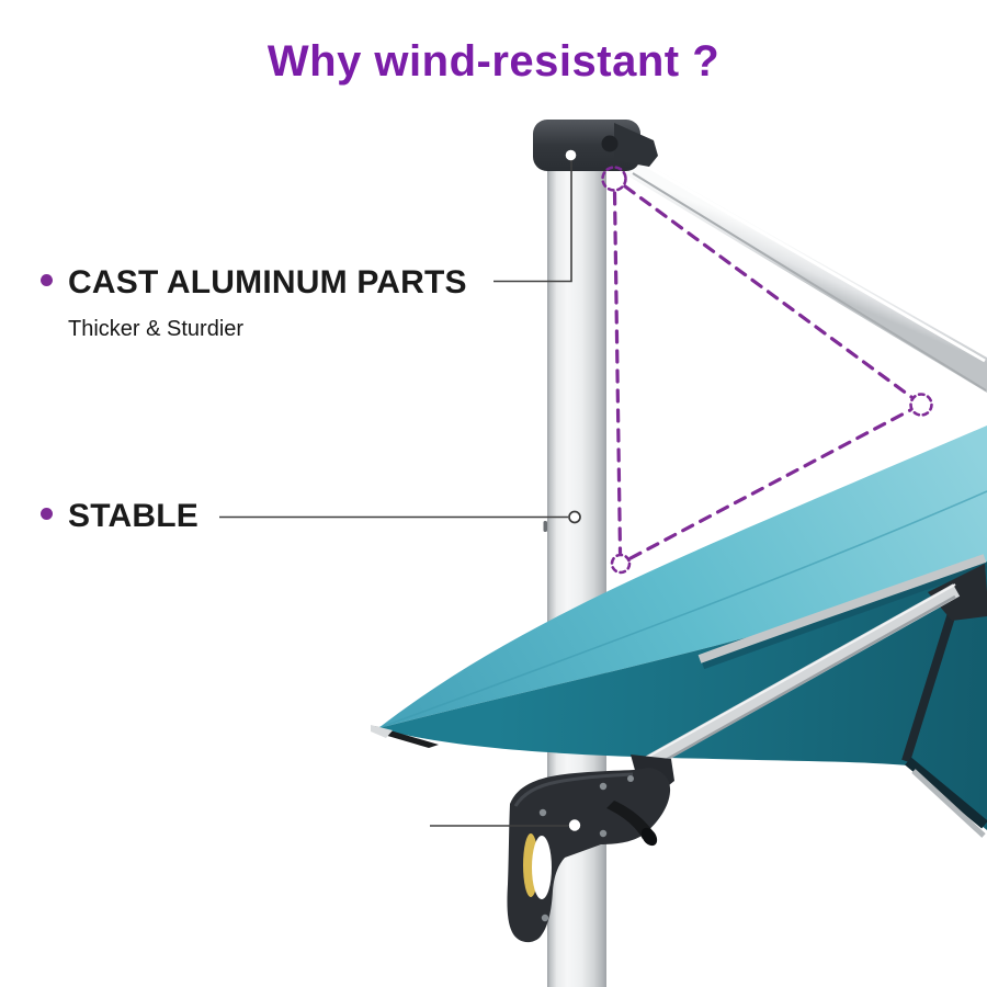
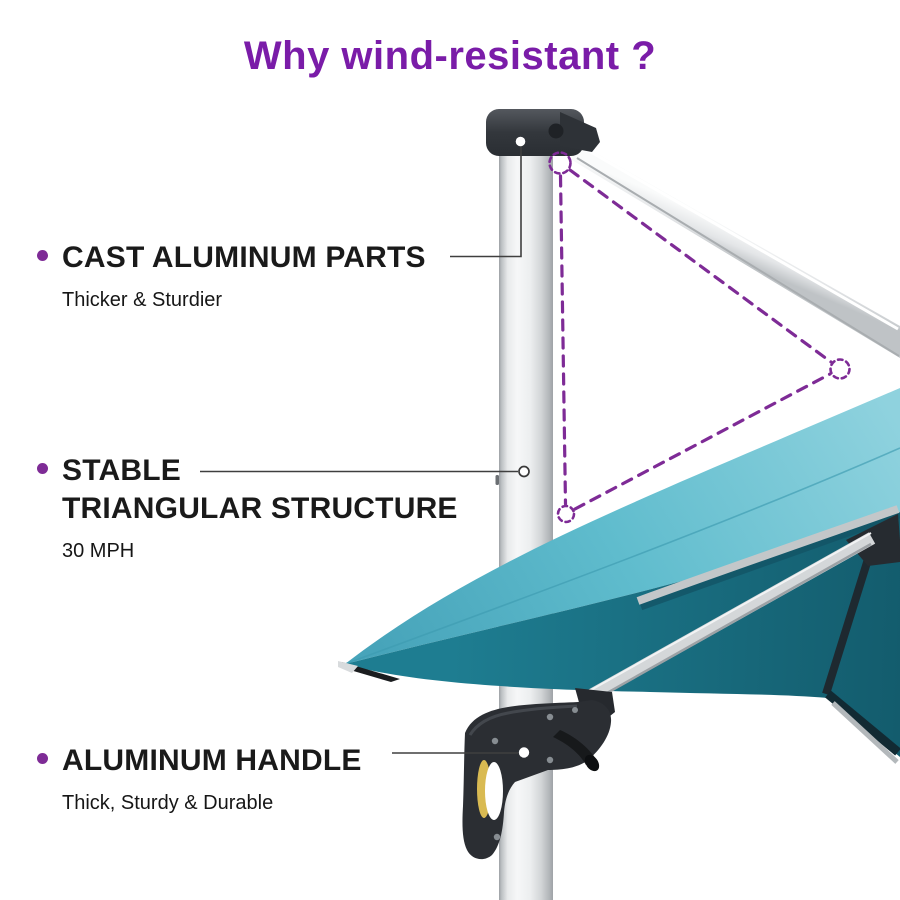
  Why wind-resistant ?
  CAST ALUMINUM PARTS
  Thicker & Sturdier
  STABLE
+ TRIANGULAR STRUCTURE
+ 30 MPH
+ ALUMINUM HANDLE
+ Thick, Sturdy & Durable
